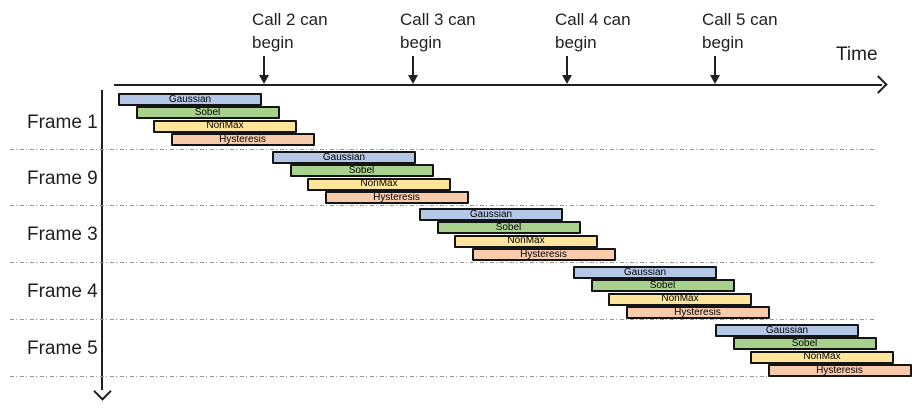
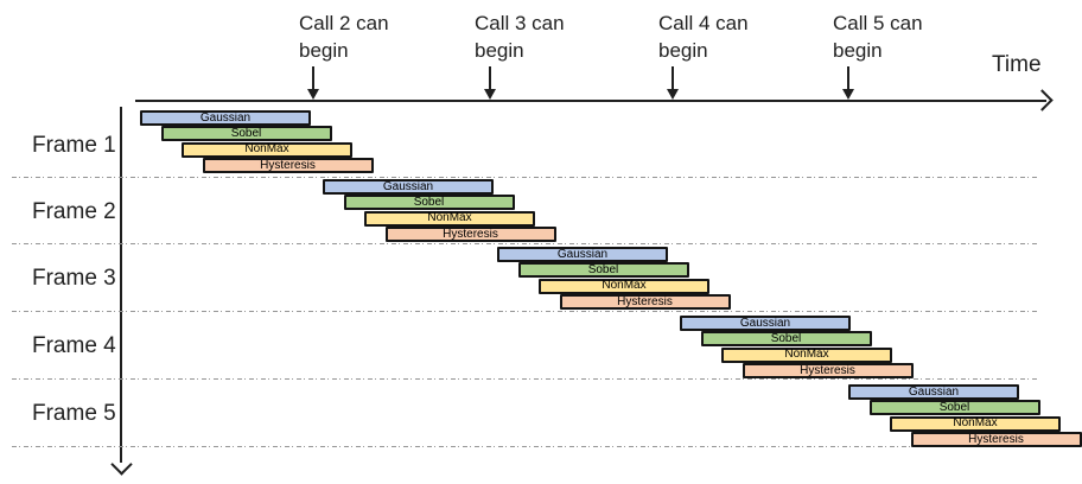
  Time
  Call 2 can
  begin
  Call 3 can
  begin
  Call 4 can
  begin
  Call 5 can
  begin
  Frame 1
- Frame 9
+ Frame 2
  Frame 3
  Frame 4
  Frame 5
  Gaussian
  Sobel
  NonMax
  Hysteresis
  Gaussian
  Sobel
  NonMax
  Hysteresis
  Gaussian
  Sobel
  NonMax
  Hysteresis
  Gaussian
  Sobel
  NonMax
  Hysteresis
  Gaussian
  Sobel
  NonMax
  Hysteresis
